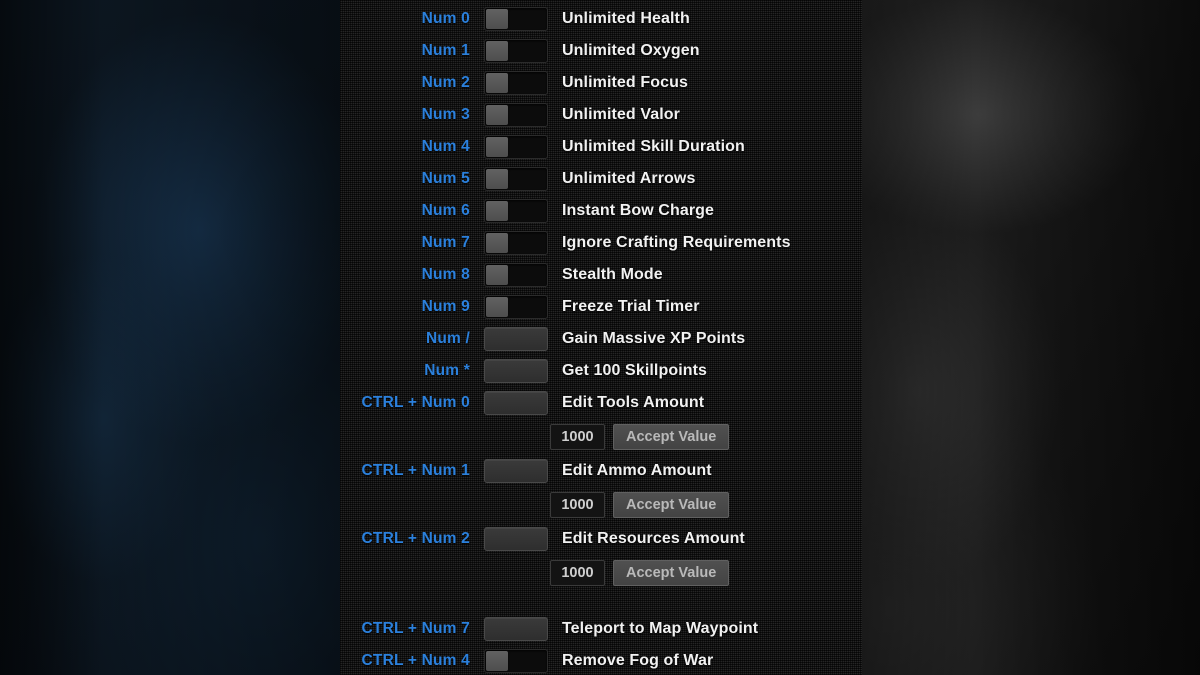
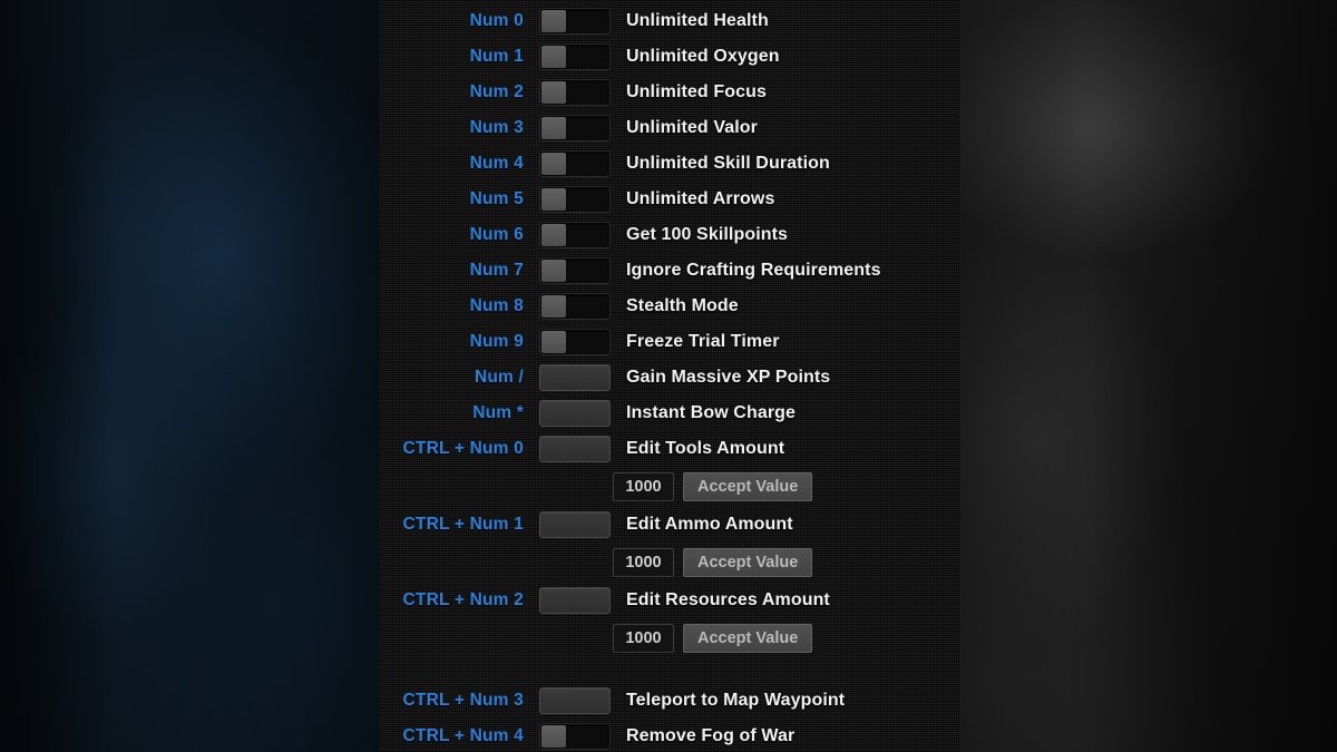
  Num 0
  Unlimited Health
  Num 1
  Unlimited Oxygen
  Num 2
  Unlimited Focus
  Num 3
  Unlimited Valor
  Num 4
  Unlimited Skill Duration
  Num 5
  Unlimited Arrows
  Num 6
- Instant Bow Charge
+ Get 100 Skillpoints
  Num 7
  Ignore Crafting Requirements
  Num 8
  Stealth Mode
  Num 9
  Freeze Trial Timer
  Num /
  Gain Massive XP Points
  Num *
- Get 100 Skillpoints
+ Instant Bow Charge
  CTRL + Num 0
  Edit Tools Amount
  1000
  Accept Value
  CTRL + Num 1
  Edit Ammo Amount
  1000
  Accept Value
  CTRL + Num 2
  Edit Resources Amount
  1000
  Accept Value
- CTRL + Num 7
+ CTRL + Num 3
  Teleport to Map Waypoint
  CTRL + Num 4
  Remove Fog of War
